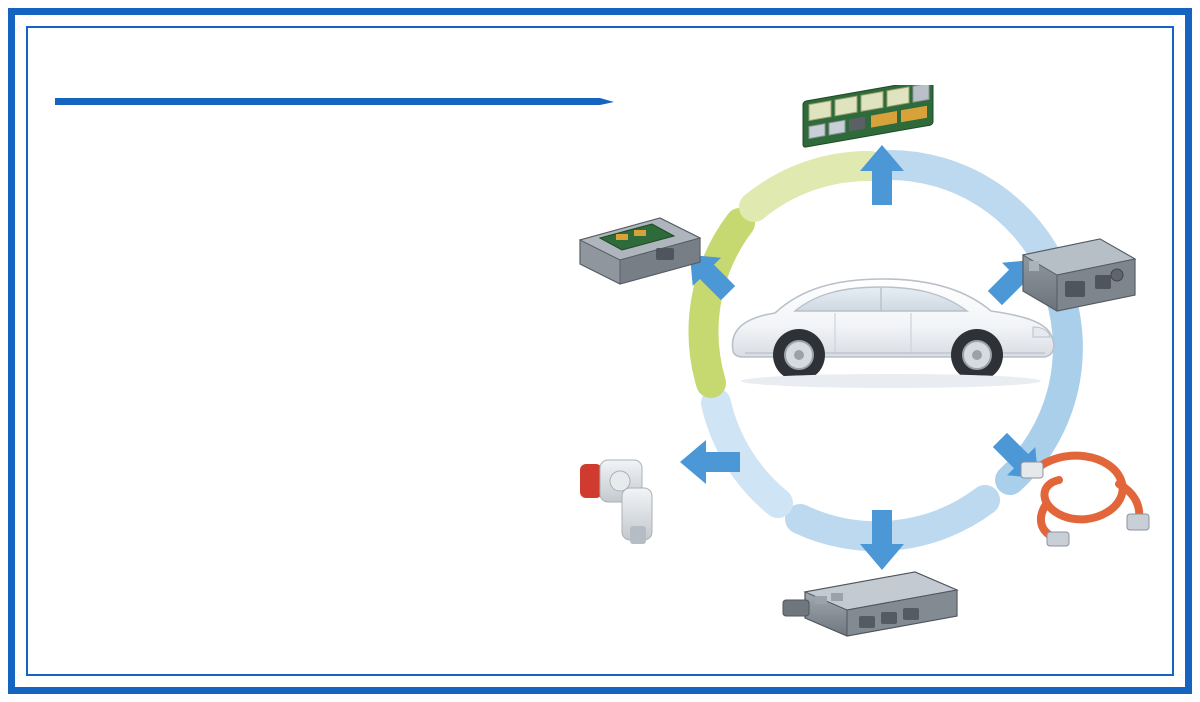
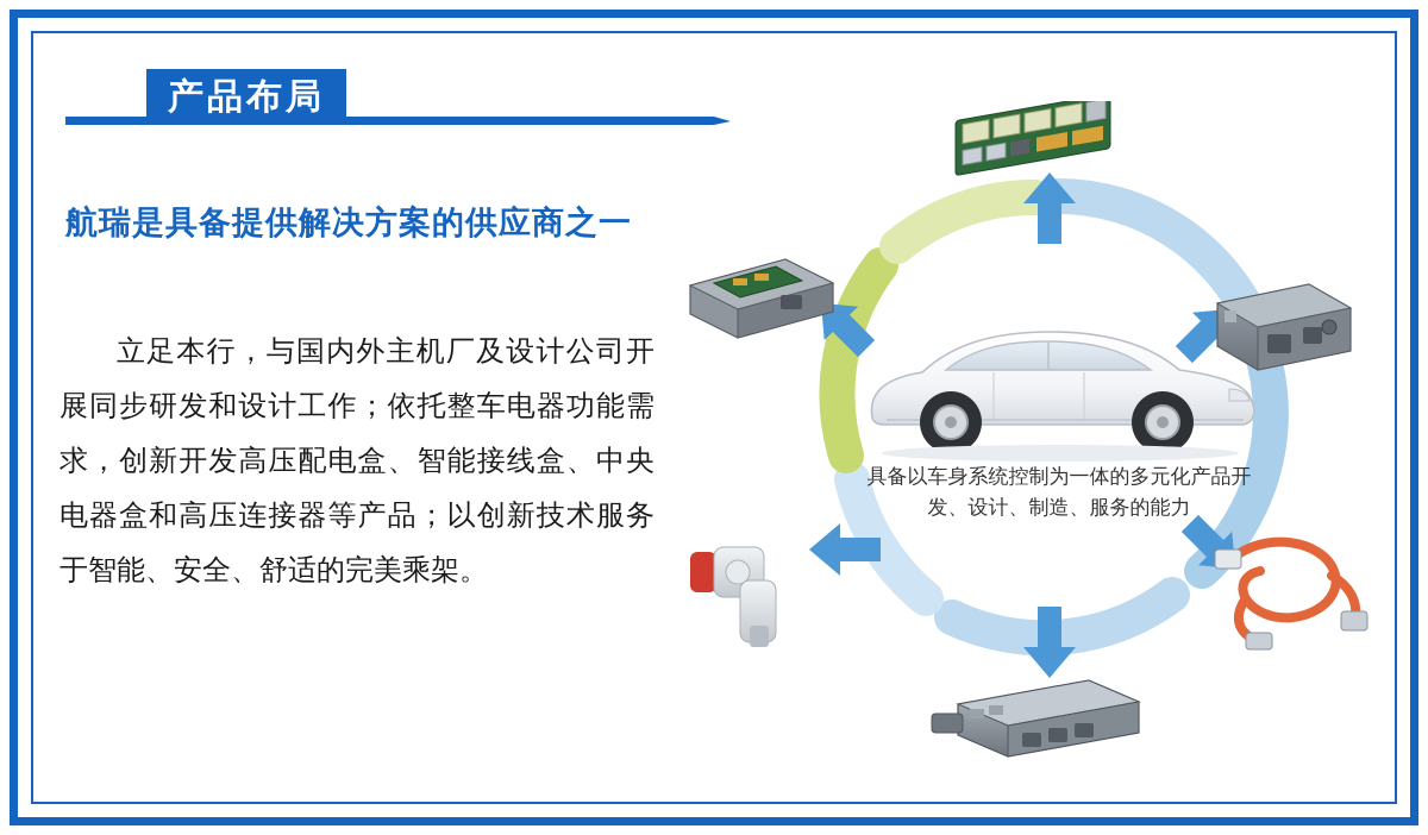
+ 产品布局
+ 航瑞是具备提供解决方案的供应商之一
+ 立足本行，与国内外主机厂及设计公司开展同步研发和设计工作；依托整车电器功能需求，创新开发高压配电盒、智能接线盒、中央电器盒和高压连接器等产品；以创新技术服务于智能、安全、舒适的完美乘架。
+ 具备以车身系统控制为一体的多元化产品开发、设计、制造、服务的能力
